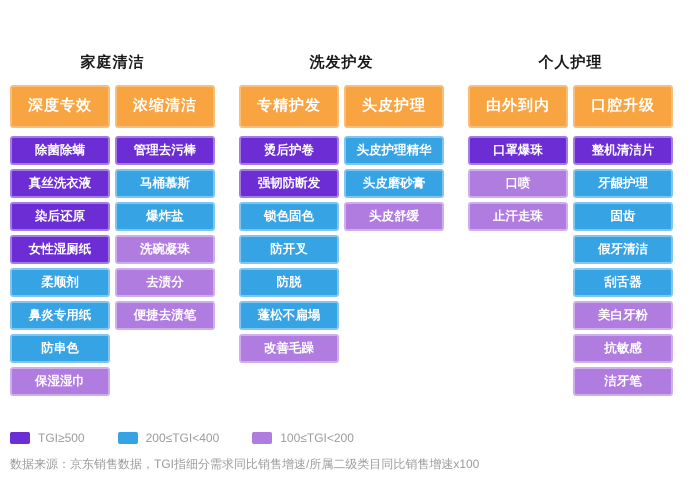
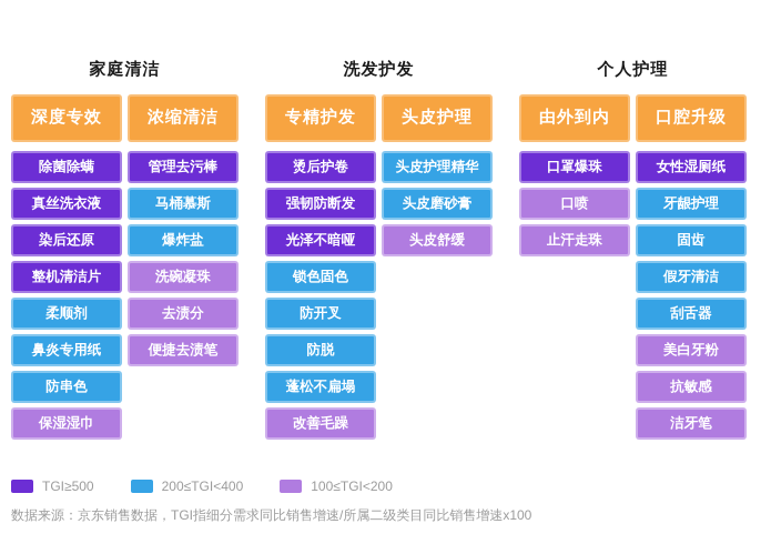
  家庭清洁
  深度专效
  除菌除螨
  真丝洗衣液
  染后还原
- 女性湿厕纸
+ 整机清洁片
  柔顺剂
  鼻炎专用纸
  防串色
  保湿湿巾
  浓缩清洁
  管理去污棒
  马桶慕斯
  爆炸盐
  洗碗凝珠
  去渍分
  便捷去渍笔
  洗发护发
  专精护发
  烫后护卷
  强韧防断发
+ 光泽不暗哑
  锁色固色
  防开叉
  防脱
  蓬松不扁塌
  改善毛躁
  头皮护理
  头皮护理精华
  头皮磨砂膏
  头皮舒缓
  个人护理
  由外到内
  口罩爆珠
  口喷
  止汗走珠
  口腔升级
- 整机清洁片
+ 女性湿厕纸
  牙龈护理
  固齿
  假牙清洁
  刮舌器
  美白牙粉
  抗敏感
  洁牙笔
  TGI≥500
  200≤TGI<400
  100≤TGI<200
  数据来源：京东销售数据，TGI指细分需求同比销售增速/所属二级类目同比销售增速x100
